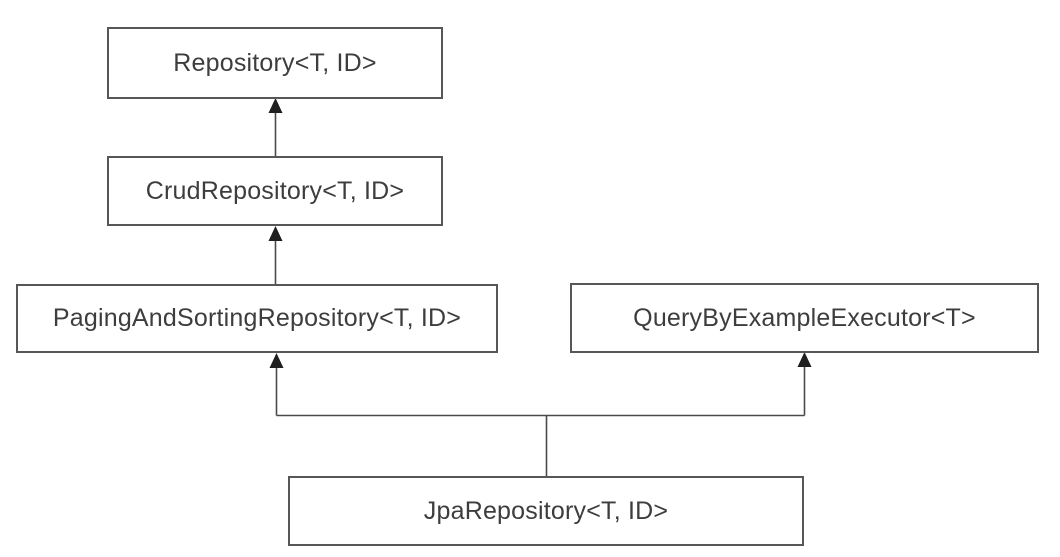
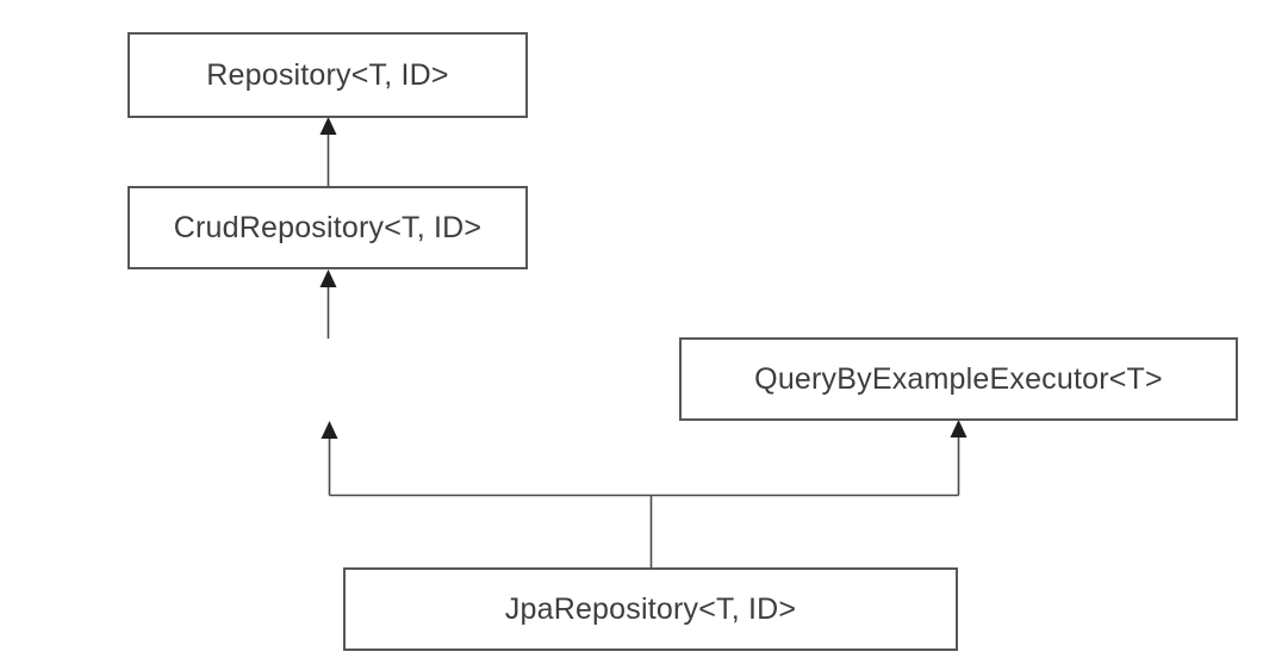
  Repository<T, ID>
  CrudRepository<T, ID>
- PagingAndSortingRepository<T, ID>
  QueryByExampleExecutor<T>
  JpaRepository<T, ID>
